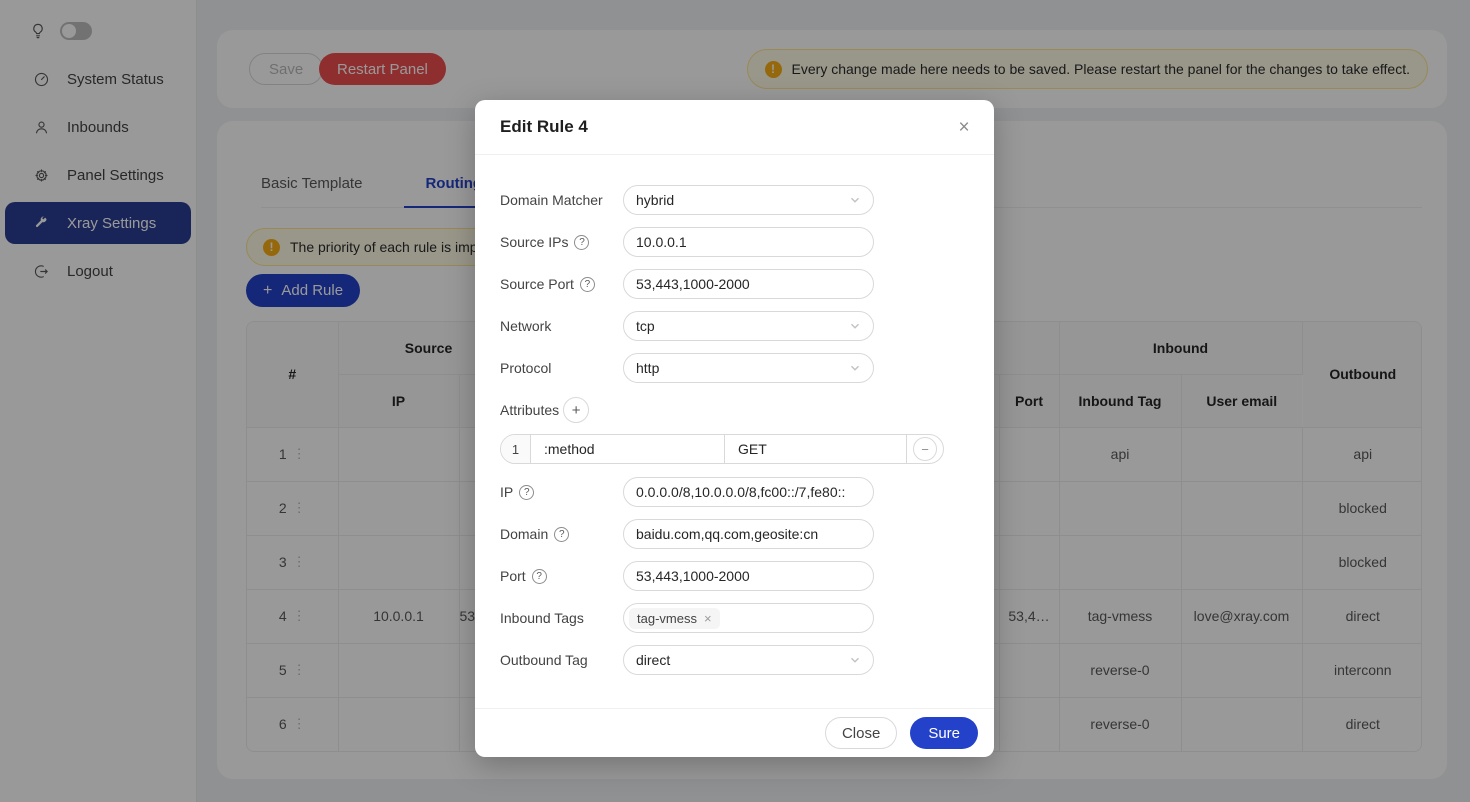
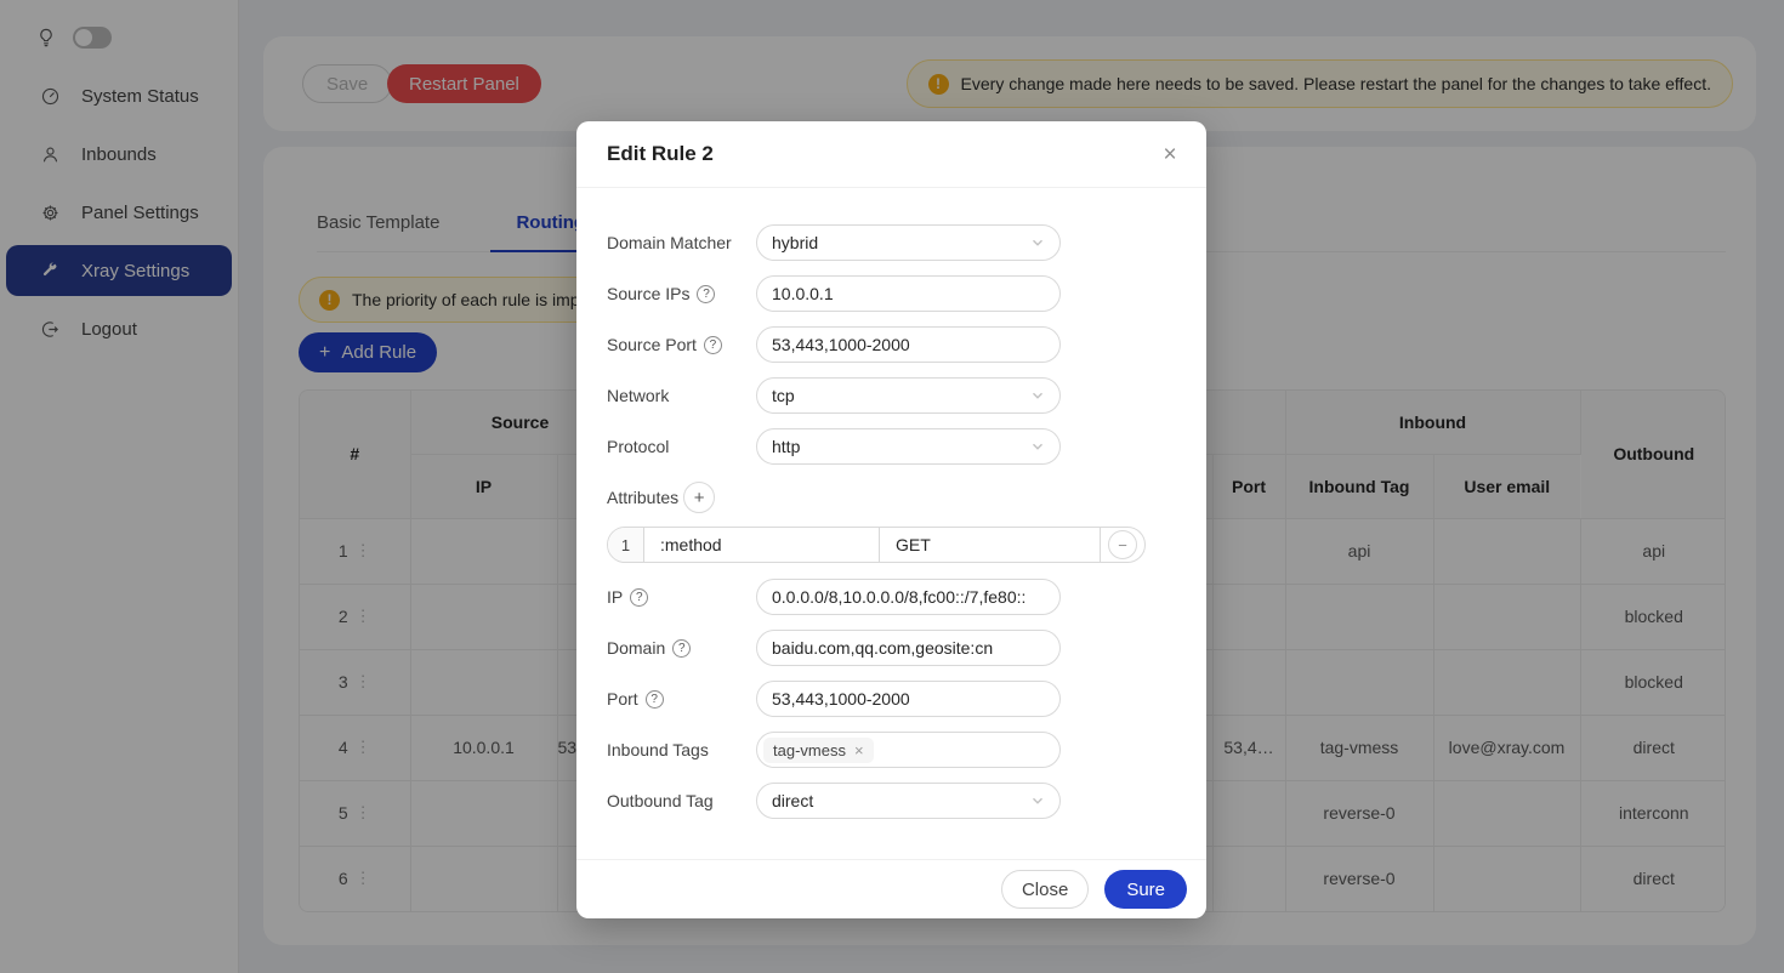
  System Status
  Inbounds
  Panel Settings
  Xray Settings
  Logout
  Save
  Restart Panel
  !
  Every change made here needs to be saved. Please restart the panel for the changes to take effect.
  Basic Template
  Routin
  !
  The priority of each rule is imp
  +
  Add Rule
  #	Source		Inbound	Outbound
  IP			Port	Inbound Tag	User email
  1 ⋮					api		api
  2 ⋮							blocked
  3 ⋮							blocked
  4 ⋮	10.0.0.1	53		53,4…	tag-vmess	love@xray.com	direct
  5 ⋮					reverse-0		interconn
  6 ⋮					reverse-0		direct
- Edit Rule 4
+ Edit Rule 2
  ×
  Domain Matcher
  hybrid
  Source IPs
  ?
  10.0.0.1
  Source Port
  ?
  53,443,1000-2000
  Network
  tcp
  Protocol
  http
  Attributes
  +
  1
  :method
  GET
  −
  IP
  ?
  0.0.0.0/8,10.0.0.0/8,fc00::/7,fe80::
  Domain
  ?
  baidu.com,qq.com,geosite:cn
  Port
  ?
  53,443,1000-2000
  Inbound Tags
  tag-vmess
  ×
  Outbound Tag
  direct
  Close
  Sure
